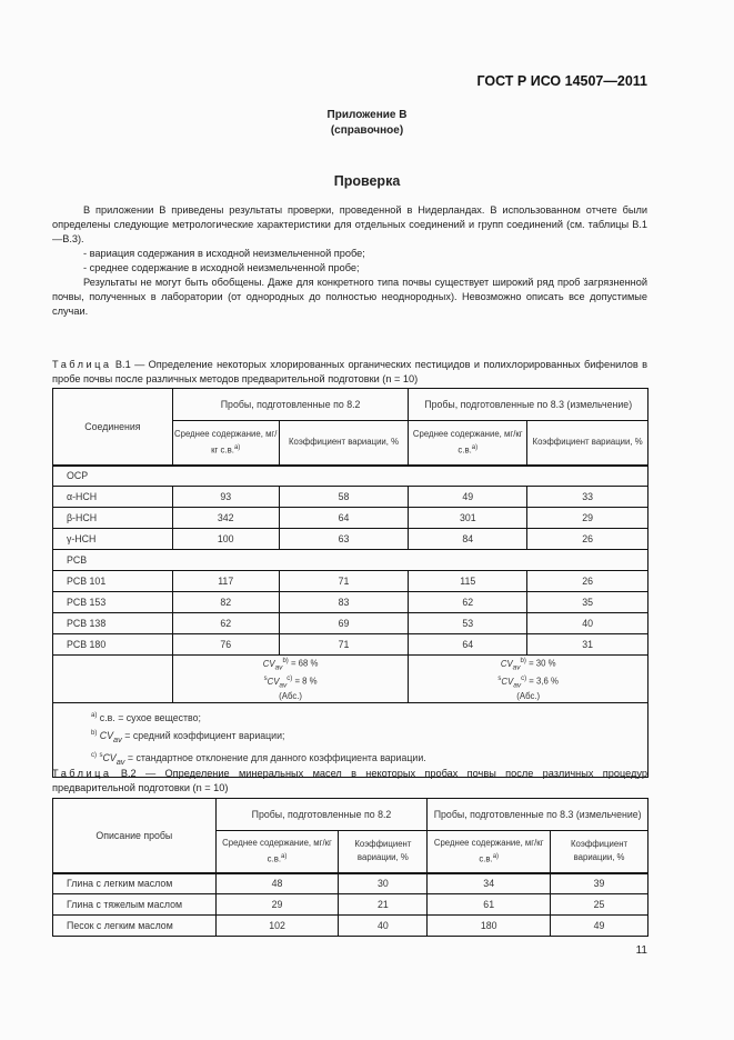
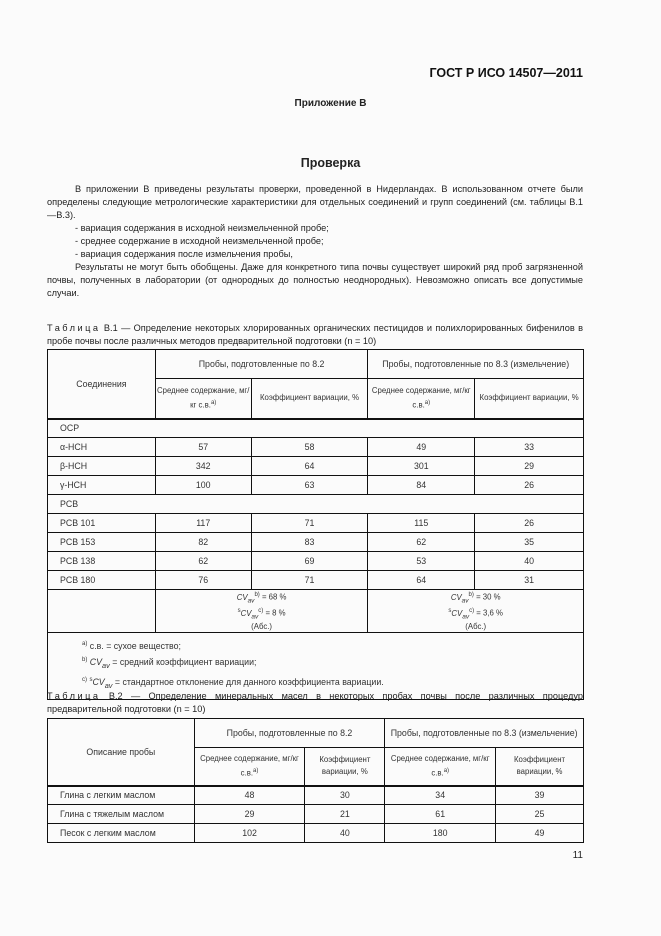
  ГОСТ Р ИСО 14507—2011
  Приложение В
- (справочное)
  Проверка
  В приложении В приведены результаты проверки, проведенной в Нидерландах. В использованном отчете были определены следующие метрологические характеристики для отдельных соединений и групп соединений (см. таблицы В.1—В.3).
  - вариация содержания в исходной неизмельченной пробе;
  - среднее содержание в исходной неизмельченной пробе;
+ - вариация содержания после измельчения пробы,
  Результаты не могут быть обобщены. Даже для конкретного типа почвы существует широкий ряд проб загрязненной почвы, полученных в лаборатории (от однородных до полностью неоднородных). Невозможно описать все допустимые случаи.
  Таблица В.1 — Определение некоторых хлорированных органических пестицидов и полихлорированных бифенилов в пробе почвы после различных методов предварительной подготовки (n = 10)
  Соединения	Пробы, подготовленные по 8.2	Пробы, подготовленные по 8.3 (измельчение)
  Среднее содержание, мг/кг с.в.	Коэффициент вариации, %	Среднее содержание, мг/кг с.в.	Коэффициент вариации, %
  OCP
- α-HCH	93	58	49	33
+ α-HCH	57	58	49	33
  β-HCH	342	64	301	29
  γ-HCH	100	63	84	26
  PCB
  PCB 101	117	71	115	26
  PCB 153	82	83	62	35
  PCB 138	62	69	53	40
  PCB 180	76	71	64	31
  с.в. = сухое вещество; CVav = средний коэффициент вариации;CVav = стандартное отклонение для данного коэффициента вариации.
  Таблица В.2 — Определение минеральных масел в некоторых пробах почвы после различных процедур предварительной подготовки (n = 10)
  Описание пробы	Пробы, подготовленные по 8.2	Пробы, подготовленные по 8.3 (измельчение)
  Среднее содержание, мг/кг с.в.	Коэффициент вариации, %	Среднее содержание, мг/кг с.в.	Коэффициент вариации, %
  Глина с легким маслом	48	30	34	39
  Глина с тяжелым маслом	29	21	61	25
  Песок с легким маслом	102	40	180	49
  11
